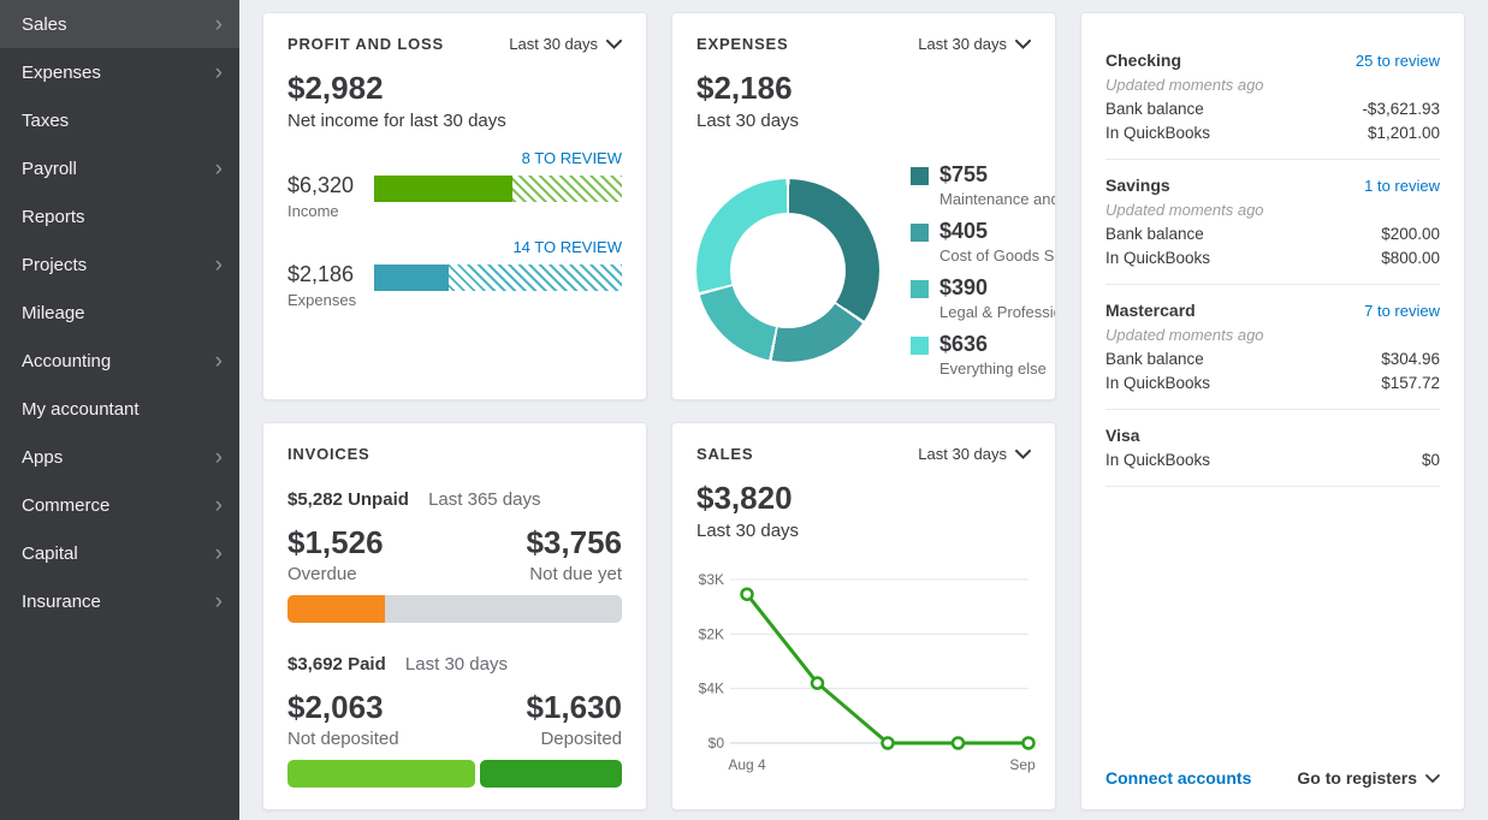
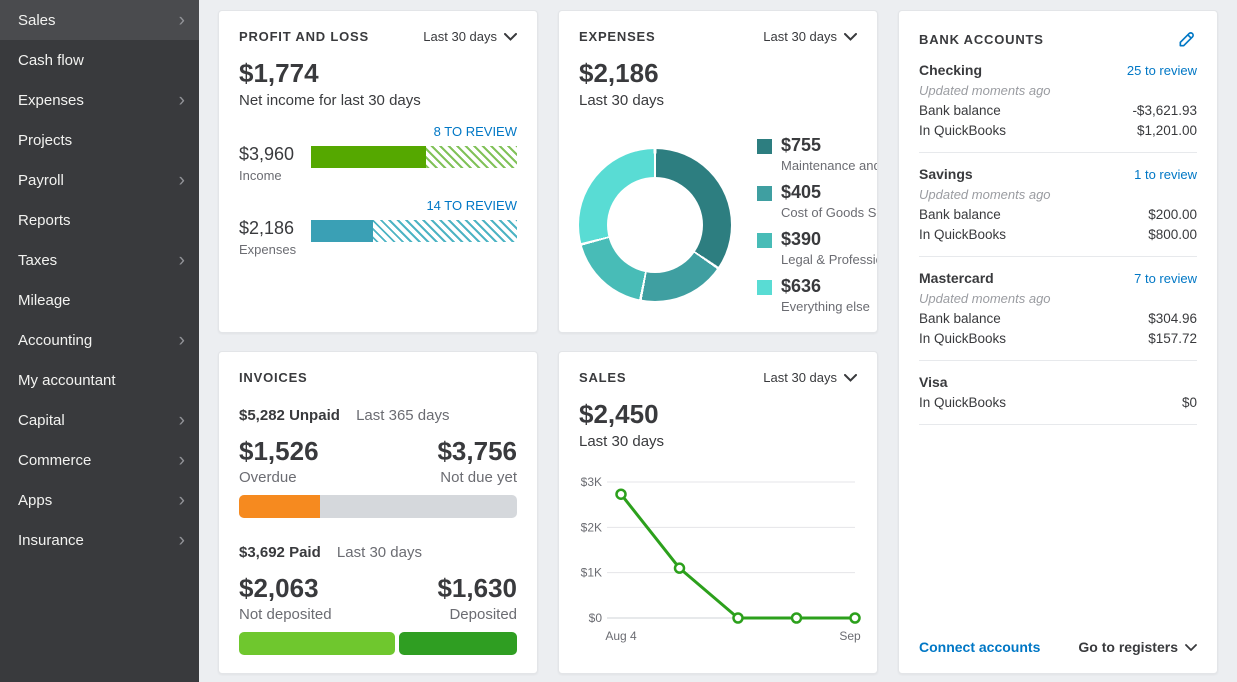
  Sales
  ›
+ Cash flow
  Expenses
  ›
- Taxes
+ Projects
  Payroll
  ›
  Reports
- Projects
+ Taxes
  ›
  Mileage
  Accounting
  ›
  My accountant
- Apps
+ Capital
  ›
  Commerce
  ›
- Capital
+ Apps
  ›
  Insurance
  ›
  PROFIT AND LOSS
  Last 30 days
- $2,982
+ $1,774
  Net income for last 30 days
  8 TO REVIEW
- $6,320
+ $3,960
  Income
  14 TO REVIEW
  $2,186
  Expenses
  INVOICES
  $5,282 Unpaid Last 365 days
  $1,526
  Overdue
  $3,756
  Not due yet
  $3,692 Paid Last 30 days
  $2,063
  Not deposited
  $1,630
  Deposited
  EXPENSES
  Last 30 days
  $2,186
  Last 30 days
  $755
  Maintenance an
  $405
  Cost of Goods S
  $390
  Legal & Professi
  $636
  Everything else
  SALES
  Last 30 days
- $3,820
+ $2,450
  Last 30 days
  $3K
  $2K
- $4K
+ $1K
  $0
  Aug 4
  Sep
+ BANK ACCOUNTS
  Checking
  25 to review
  Updated moments ago
  Bank balance
  -$3,621.93
  In QuickBooks
  $1,201.00
  Savings
  1 to review
  Updated moments ago
  Bank balance
  $200.00
  In QuickBooks
  $800.00
  Mastercard
  7 to review
  Updated moments ago
  Bank balance
  $304.96
  In QuickBooks
  $157.72
  Visa
  In QuickBooks
  $0
  Connect accounts
  Go to registers
